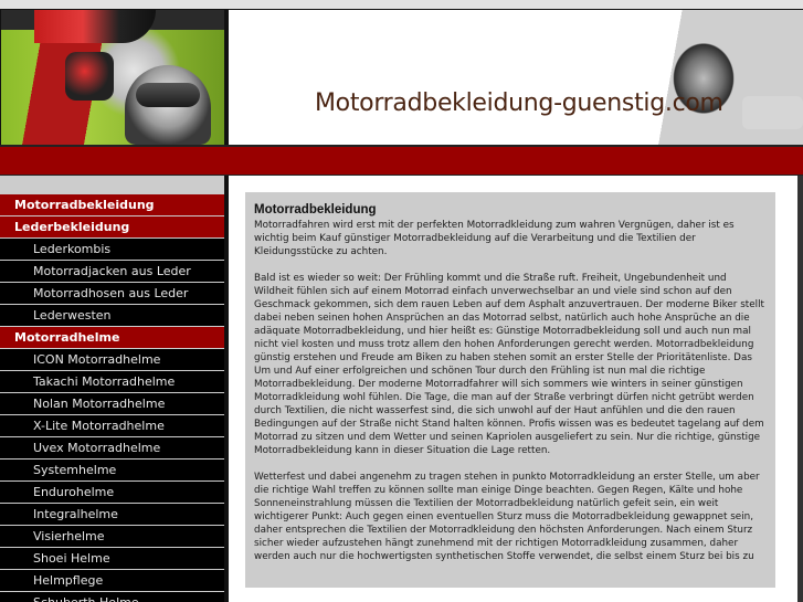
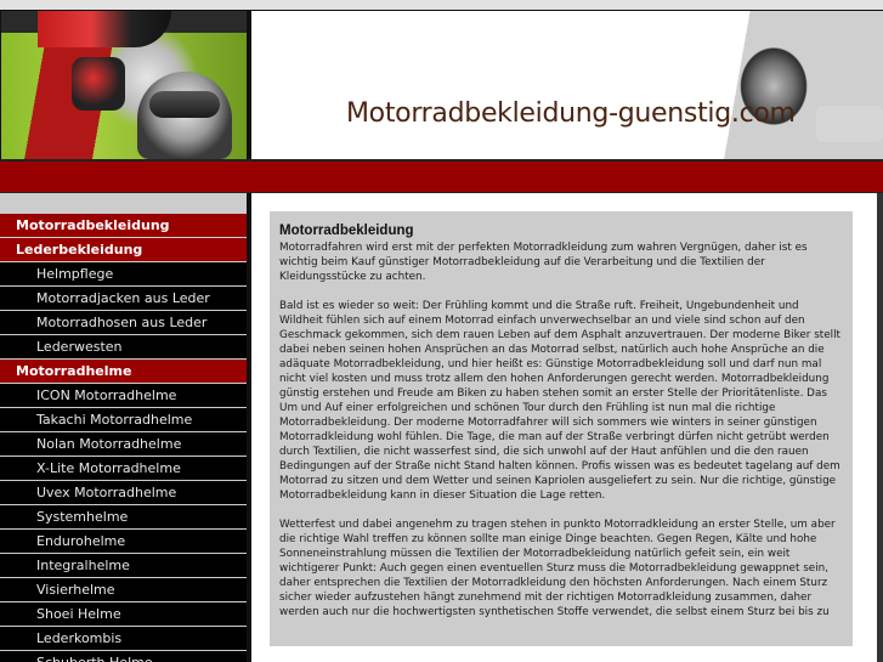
  Motorradbekleidung-guenstig.com
  Motorradbekleidung
  Lederbekleidung
- Lederkombis
+ Helmpflege
  Motorradjacken aus Leder
  Motorradhosen aus Leder
  Lederwesten
  Motorradhelme
  ICON Motorradhelme
  Takachi Motorradhelme
  Nolan Motorradhelme
  X-Lite Motorradhelme
  Uvex Motorradhelme
  Systemhelme
  Endurohelme
  Integralhelme
  Visierhelme
  Shoei Helme
- Helmpflege
+ Lederkombis
  Motorradbekleidung
  Motorradfahren wird erst mit der perfekten Motorradkleidung zum wahren Vergnügen, daher ist es wichtig beim Kauf günstiger Motorradbekleidung auf die Verarbeitung und die Textilien der Kleidungsstücke zu achten.
- Bald ist es wieder so weit: Der Frühling kommt und die Straße ruft. Freiheit, Ungebundenheit und Wildheit fühlen sich auf einem Motorrad einfach unverwechselbar an und viele sind schon auf den Geschmack gekommen, sich dem rauen Leben auf dem Asphalt anzuvertrauen. Der moderne Biker stellt dabei neben seinen hohen Ansprüchen an das Motorrad selbst, natürlich auch hohe Ansprüche an die adäquate Motorradbekleidung, und hier heißt es: Günstige Motorradbekleidung soll und auch nun mal nicht viel kosten und muss trotz allem den hohen Anforderungen gerecht werden. Motorradbekleidung günstig erstehen und Freude am Biken zu haben stehen somit an erster Stelle der Prioritätenliste. Das Um und Auf einer erfolgreichen und schönen Tour durch den Frühling ist nun mal die richtige Motorradbekleidung. Der moderne Motorradfahrer will sich sommers wie winters in seiner günstigen Motorradkleidung wohl fühlen. Die Tage, die man auf der Straße verbringt dürfen nicht getrübt werden durch Textilien, die nicht wasserfest sind, die sich unwohl auf der Haut anfühlen und die den rauen Bedingungen auf der Straße nicht Stand halten können. Profis wissen was es bedeutet tagelang auf dem Motorrad zu sitzen und dem Wetter und seinen Kapriolen ausgeliefert zu sein. Nur die richtige, günstige Motorradbekleidung kann in dieser Situation die Lage retten.
+ Bald ist es wieder so weit: Der Frühling kommt und die Straße ruft. Freiheit, Ungebundenheit und Wildheit fühlen sich auf einem Motorrad einfach unverwechselbar an und viele sind schon auf den Geschmack gekommen, sich dem rauen Leben auf dem Asphalt anzuvertrauen. Der moderne Biker stellt dabei neben seinen hohen Ansprüchen an das Motorrad selbst, natürlich auch hohe Ansprüche an die adäquate Motorradbekleidung, und hier heißt es: Günstige Motorradbekleidung soll und darf nun mal nicht viel kosten und muss trotz allem den hohen Anforderungen gerecht werden. Motorradbekleidung günstig erstehen und Freude am Biken zu haben stehen somit an erster Stelle der Prioritätenliste. Das Um und Auf einer erfolgreichen und schönen Tour durch den Frühling ist nun mal die richtige Motorradbekleidung. Der moderne Motorradfahrer will sich sommers wie winters in seiner günstigen Motorradkleidung wohl fühlen. Die Tage, die man auf der Straße verbringt dürfen nicht getrübt werden durch Textilien, die nicht wasserfest sind, die sich unwohl auf der Haut anfühlen und die den rauen Bedingungen auf der Straße nicht Stand halten können. Profis wissen was es bedeutet tagelang auf dem Motorrad zu sitzen und dem Wetter und seinen Kapriolen ausgeliefert zu sein. Nur die richtige, günstige Motorradbekleidung kann in dieser Situation die Lage retten.
  Wetterfest und dabei angenehm zu tragen stehen in punkto Motorradkleidung an erster Stelle, um aber die richtige Wahl treffen zu können sollte man einige Dinge beachten. Gegen Regen, Kälte und hohe Sonneneinstrahlung müssen die Textilien der Motorradbekleidung natürlich gefeit sein, ein weit wichtigerer Punkt: Auch gegen einen eventuellen Sturz muss die Motorradbekleidung gewappnet sein, daher entsprechen die Textilien der Motorradkleidung den höchsten Anforderungen. Nach einem Sturz sicher wieder aufzustehen hängt zunehmend mit der richtigen Motorradkleidung zusammen, daher werden auch nur die hochwertigsten synthetischen Stoffe verwendet, die selbst einem Sturz bei bis zu
